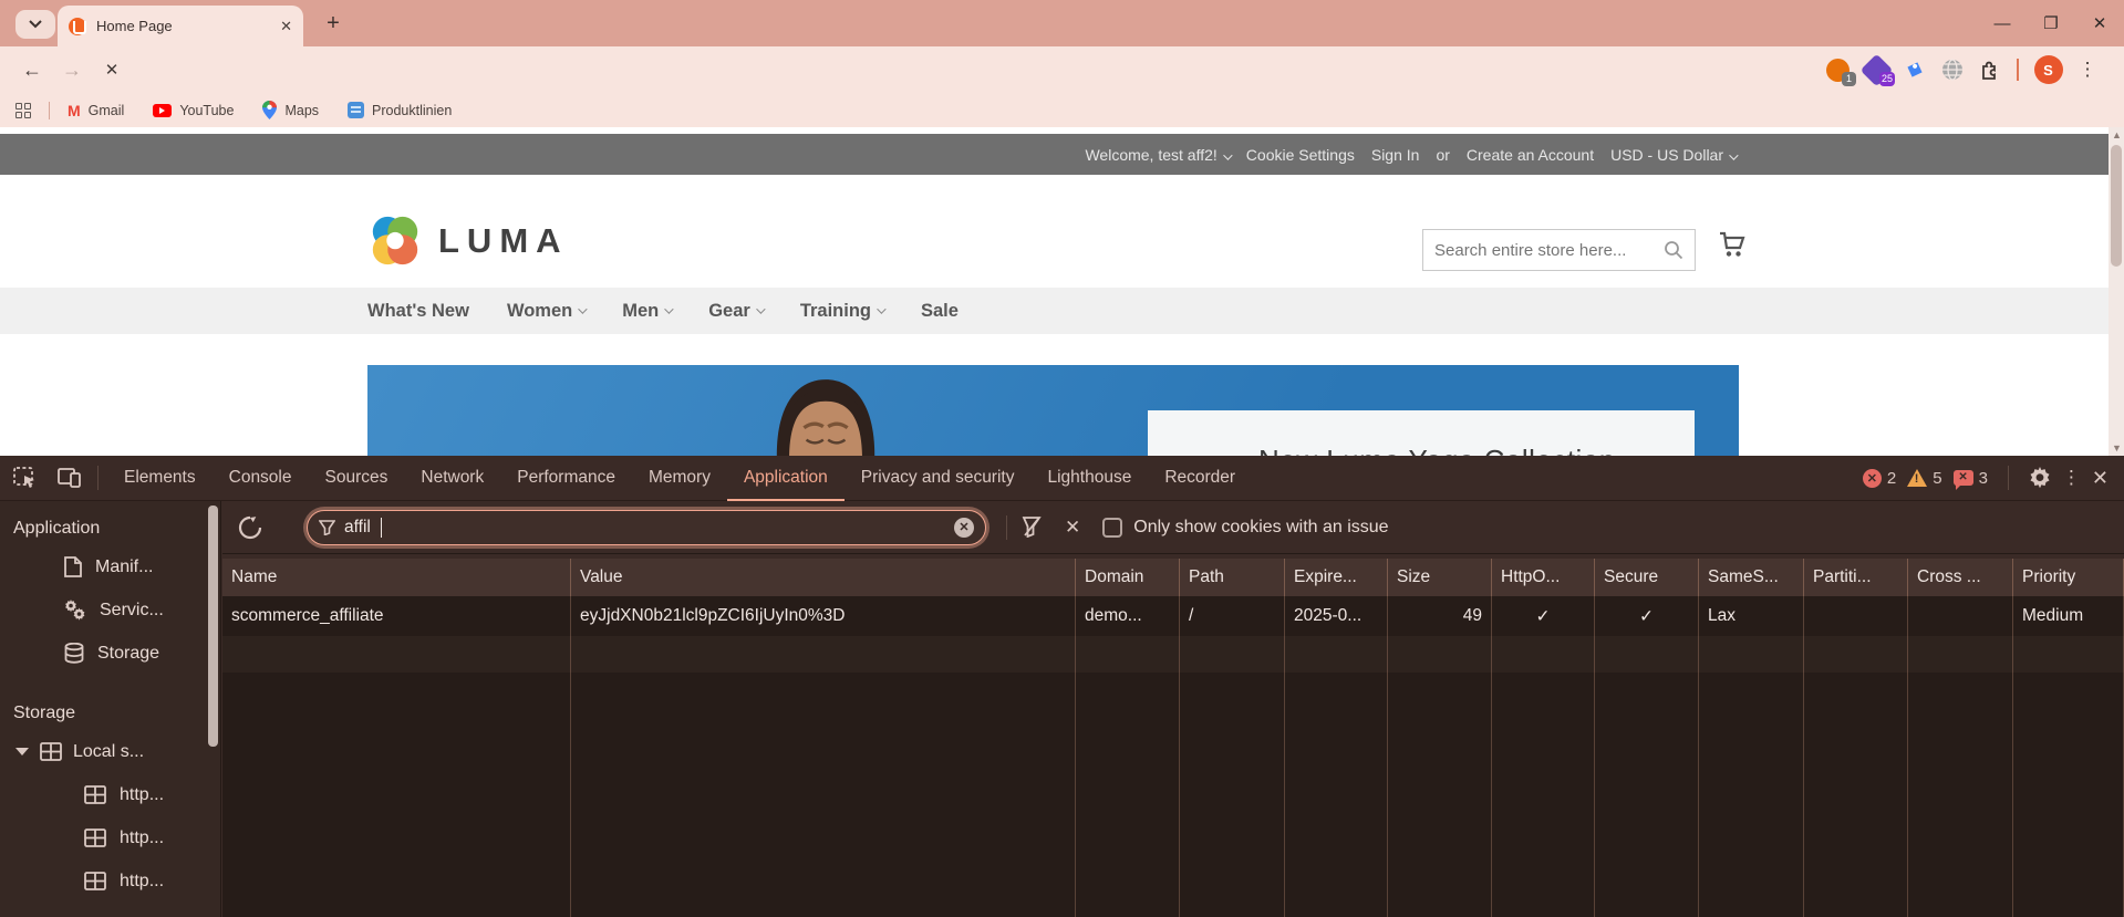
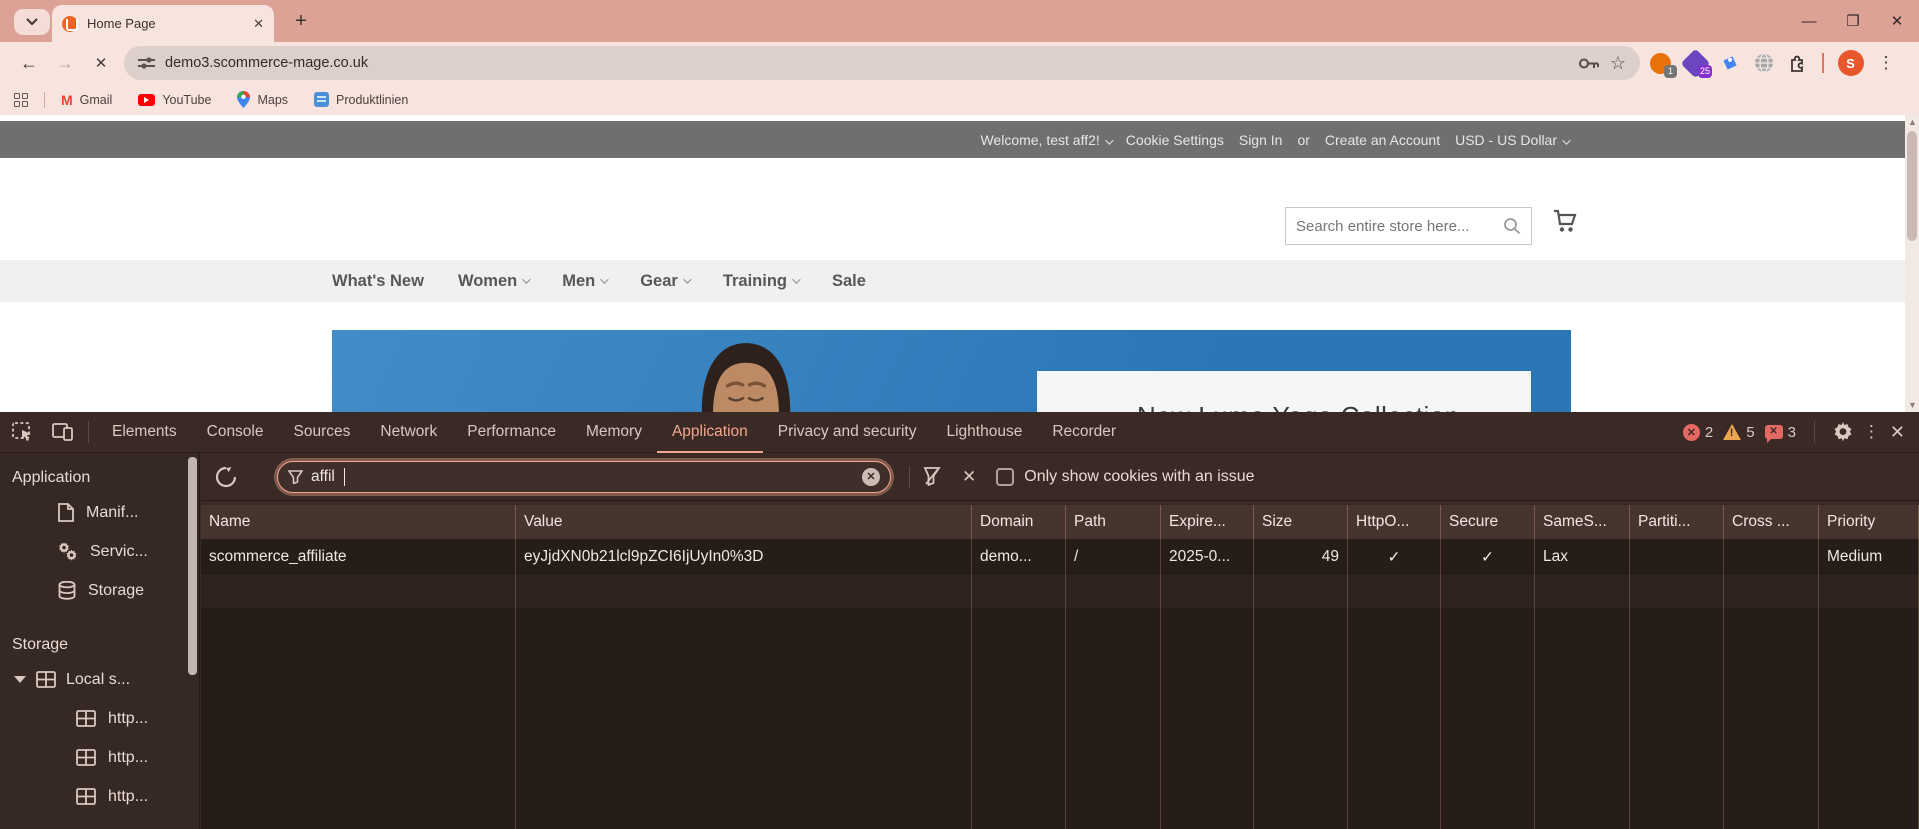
  Home Page
  ✕
  +
  —
  ❐
  ✕
  ←
  →
  ✕
+ demo3.scommerce-mage.co.uk
+ ☆
  1
  25
  S
  ⋮
  M
  Gmail
  YouTube
  Maps
  Produktlinien
  Welcome, test aff2!
  Cookie Settings
  Sign In
  or
  Create an Account
  USD - US Dollar
- LUMA
  Search entire store here...
  What's New
  Women
  Men
  Gear
  Training
  Sale
  ▲
  ▼
  Elements
  Console
  Sources
  Network
  Performance
  Memory
  Application
  Privacy and security
  Lighthouse
  Recorder
  ✕
  2
  5
  ✕
  3
  ⋮
  ✕
  Application
  Manif...
  Servic...
  Storage
  Storage
  Local s...
  http...
  http...
  http...
  affil
  ✕
  ✕
  Only show cookies with an issue
  Name
  Value
  Domain
  Path
  Expire...
  Size
  HttpO...
  Secure
  SameS...
  Partiti...
  Cross ...
  Priority
  scommerce_affiliate
  eyJjdXN0b21lcl9pZCI6IjUyIn0%3D
  demo...
  /
  2025-0...
  49
  ✓
  ✓
  Lax
  Medium
